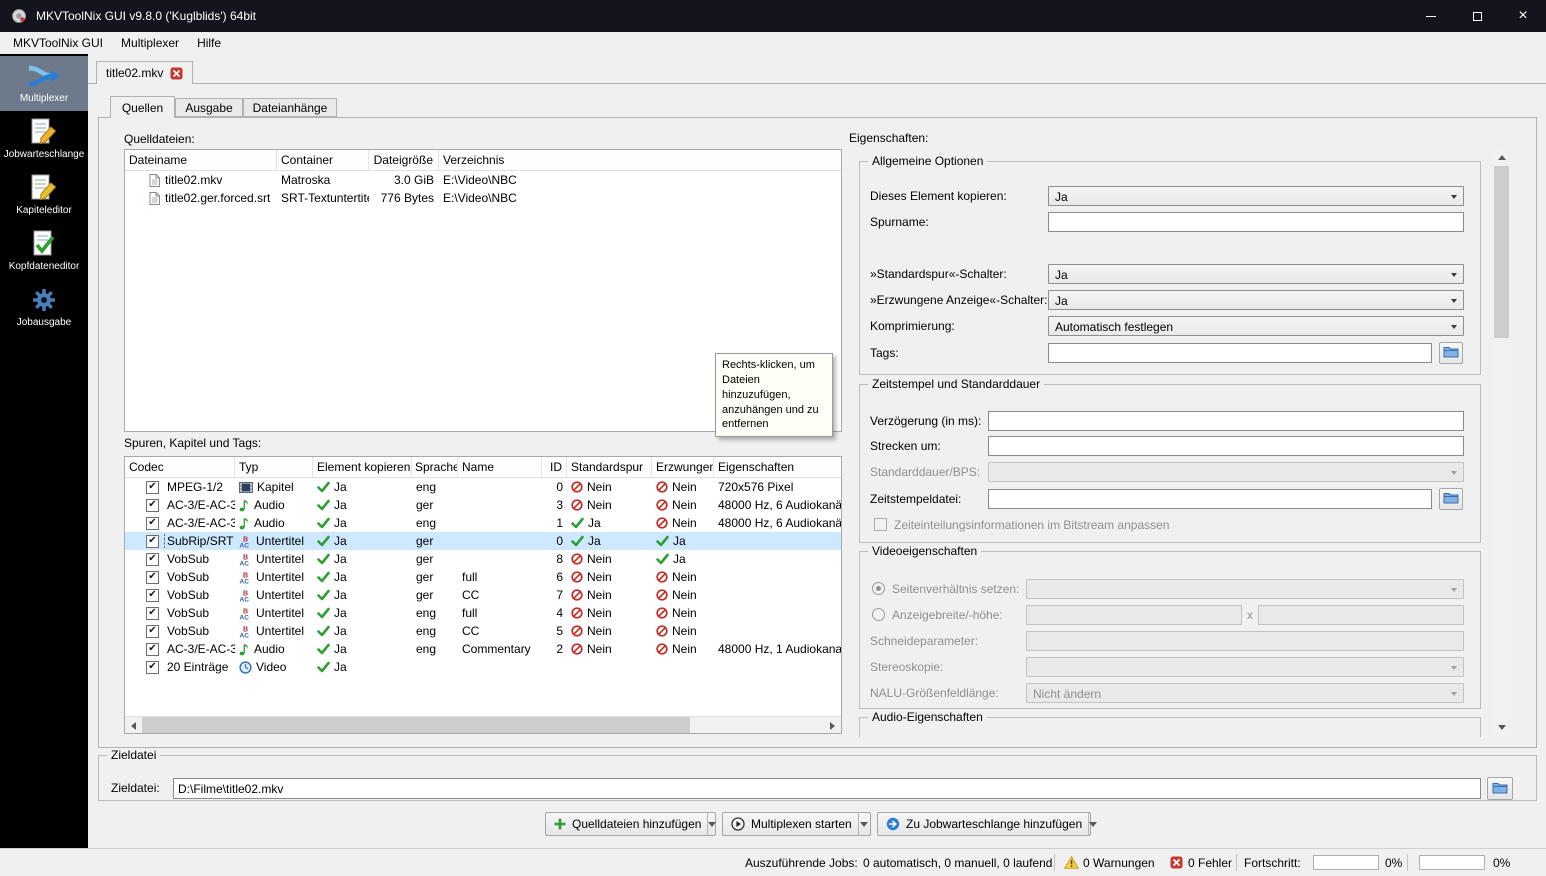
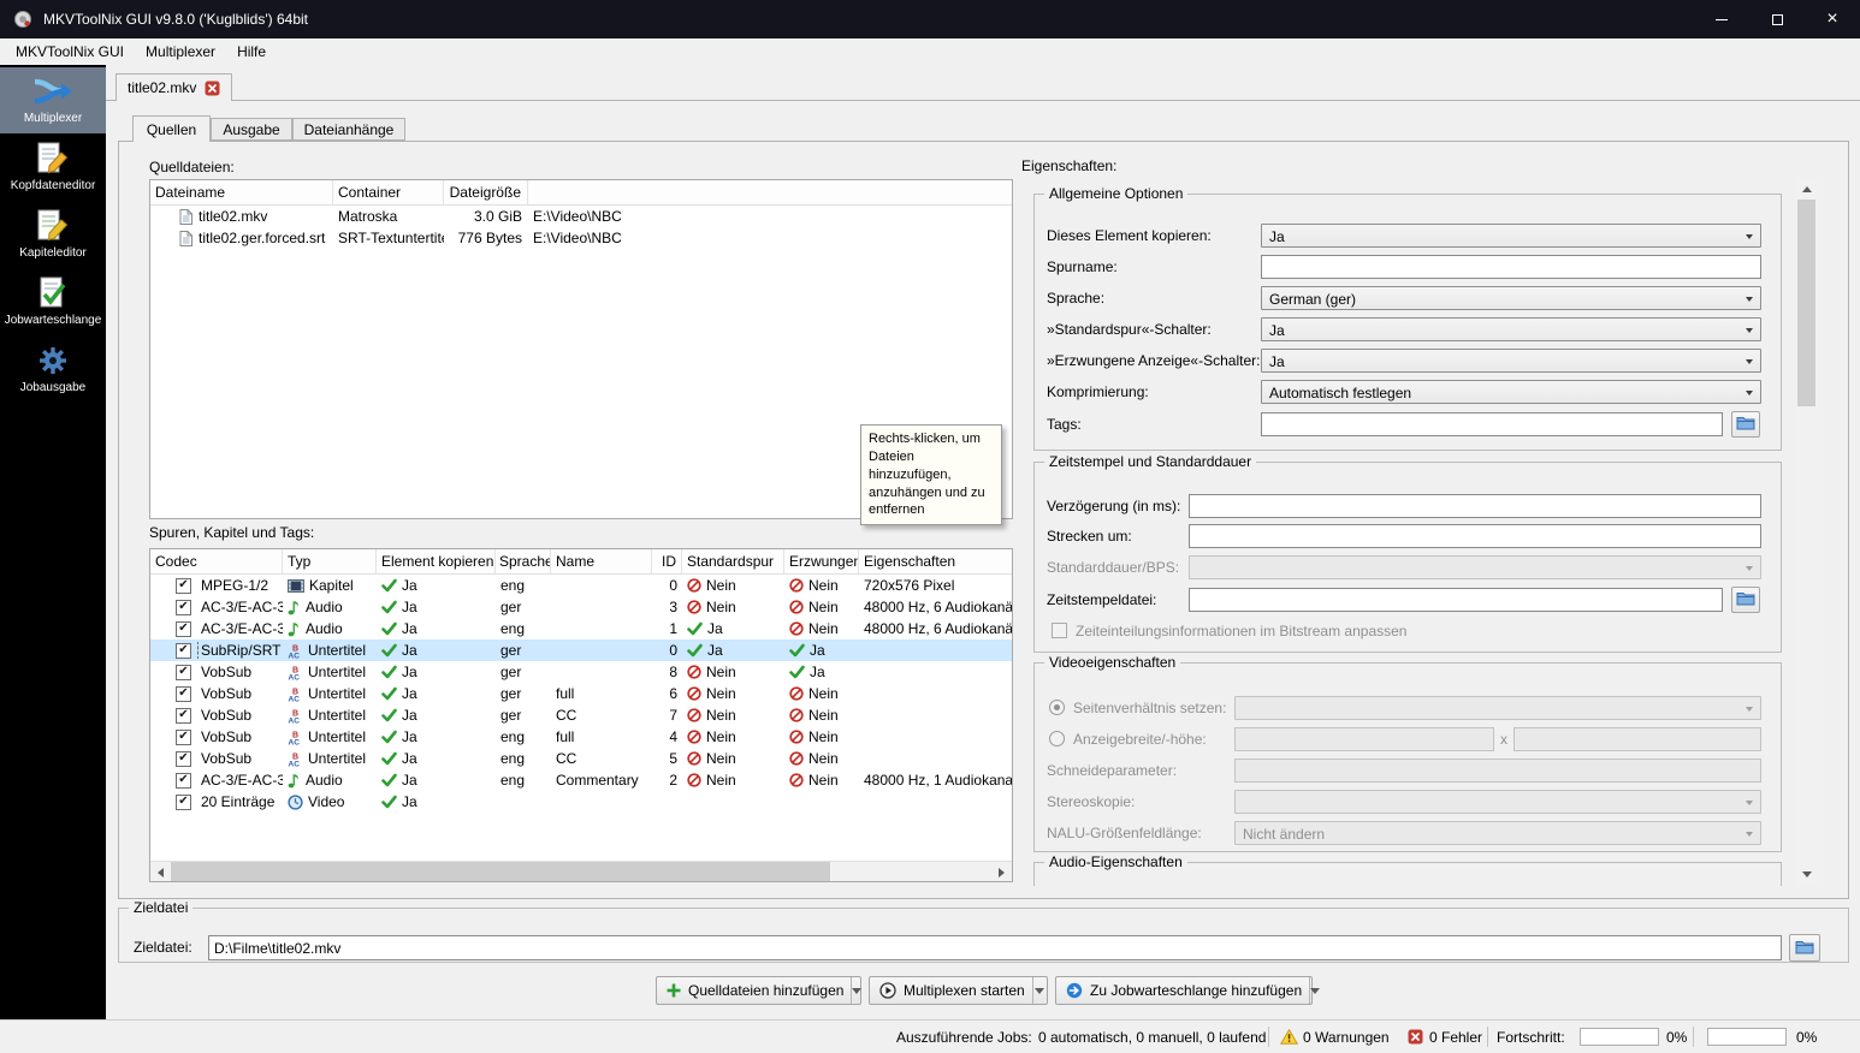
  MKVToolNix GUI v9.8.0 ('Kuglblids') 64bit
  ×
  MKVToolNix GUI
  Multiplexer
  Hilfe
  Multiplexer
- Jobwarteschlange
+ Kopfdateneditor
  Kapiteleditor
- Kopfdateneditor
+ Jobwarteschlange
  Jobausgabe
  title02.mkv
  Quellen
  Ausgabe
  Dateianhänge
  Quelldateien:
  Dateiname
  Container
  Dateigröße
- Verzeichnis
  title02.mkv
  Matroska
  3.0 GiB
  E:\Video\NBC
  title02.ger.forced.srt
  SRT-Textuntertit
  776 Bytes
  E:\Video\NBC
  Rechts-klicken, um Dateien hinzuzufügen, anzuhängen und zu entfernen
  Spuren, Kapitel und Tags:
  Codec
  Typ
  Element kopieren
  Sprache
  Name
  ID
  Standardspur
  Erzwungen
  Eigenschaften
  ✔
  MPEG-1/2
  Kapitel
  Ja
  eng
  0
  Nein
  Nein
  720x576 Pixel
  ✔
  AC-3/E-AC-3
  Audio
  Ja
  ger
  3
  Nein
  Nein
  48000 Hz, 6 Audiokanä
  ✔
  AC-3/E-AC-3
  Audio
  Ja
  eng
  1
  Ja
  Nein
  48000 Hz, 6 Audiokanä
  ✔
  SubRip/SRT
  Untertitel
  Ja
  ger
  0
  Ja
  Ja
  ✔
  VobSub
  Untertitel
  Ja
  ger
  8
  Nein
  Ja
  ✔
  VobSub
  Untertitel
  Ja
  ger
  full
  6
  Nein
  Nein
  ✔
  VobSub
  Untertitel
  Ja
  ger
  CC
  7
  Nein
  Nein
  ✔
  VobSub
  Untertitel
  Ja
  eng
  full
  4
  Nein
  Nein
  ✔
  VobSub
  Untertitel
  Ja
  eng
  CC
  5
  Nein
  Nein
  ✔
  AC-3/E-AC-3
  Audio
  Ja
  eng
  Commentary
  2
  Nein
  Nein
  48000 Hz, 1 Audiokana
  ✔
  20 Einträge
  Video
  Ja
  Eigenschaften:
  Allgemeine Optionen
  Dieses Element kopieren:
  Ja
  Spurname:
+ Sprache:
+ German (ger)
  »Standardspur«-Schalter:
  Ja
  »Erzwungene Anzeige«-Schalter:
  Ja
  Komprimierung:
  Automatisch festlegen
  Tags:
  Zeitstempel und Standarddauer
  Verzögerung (in ms):
  Strecken um:
  Standarddauer/BPS:
  Zeitstempeldatei:
  Zeiteinteilungsinformationen im Bitstream anpassen
  Videoeigenschaften
  Seitenverhältnis setzen:
  Anzeigebreite/-höhe:
  x
  Schneideparameter:
  Stereoskopie:
  NALU-Größenfeldlänge:
  Nicht ändern
  Audio-Eigenschaften
  Zieldatei
  Zieldatei:
  D:\Filme\title02.mkv
  Quelldateien hinzufügen
  Multiplexen starten
  Zu Jobwarteschlange hinzufügen
  Auszuführende Jobs:
  0 automatisch, 0 manuell, 0 laufend
  0 Warnungen
  0 Fehler
  Fortschritt:
  0%
  0%
